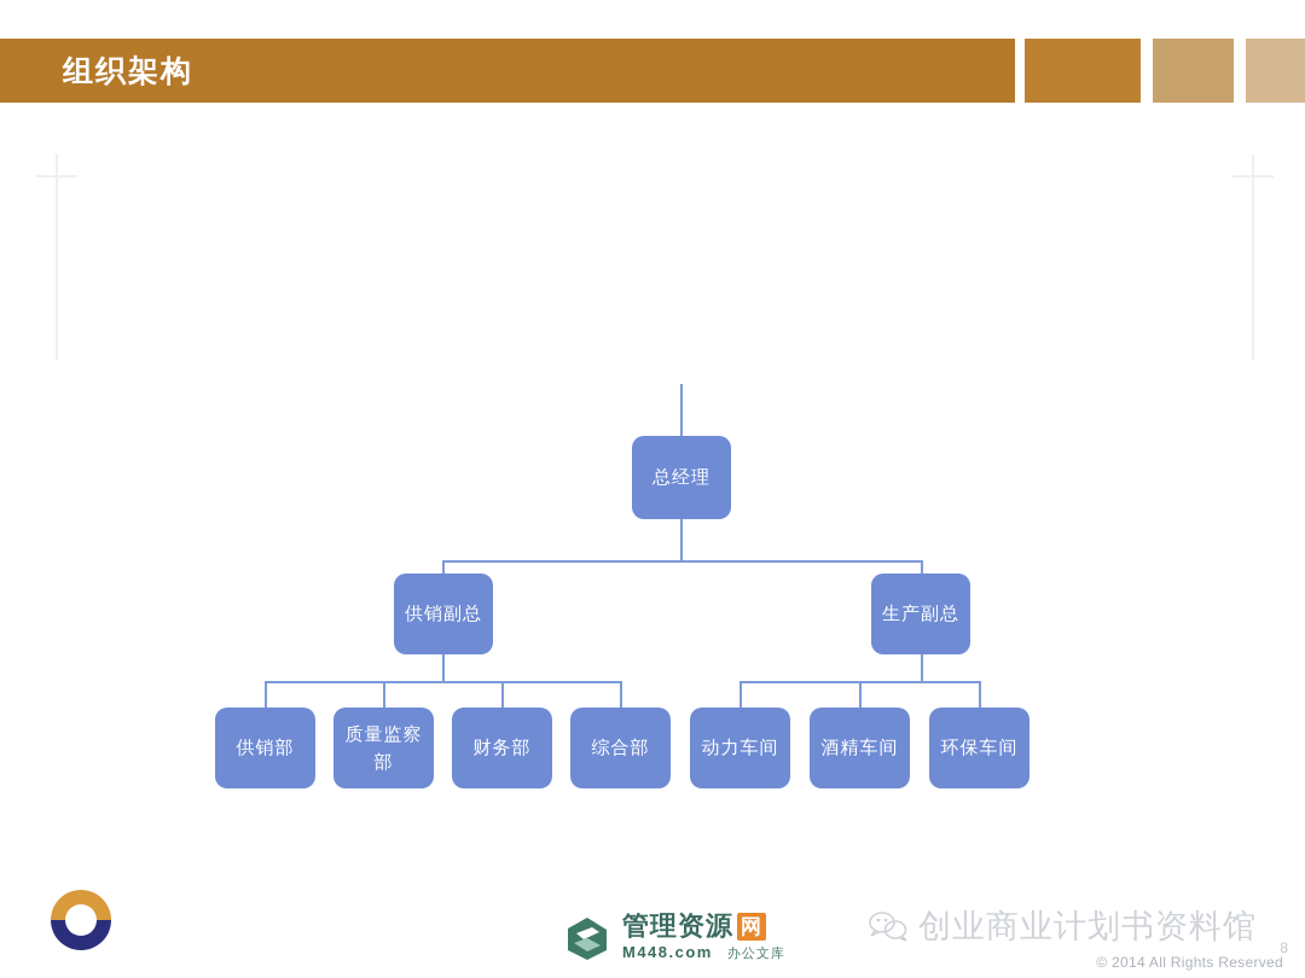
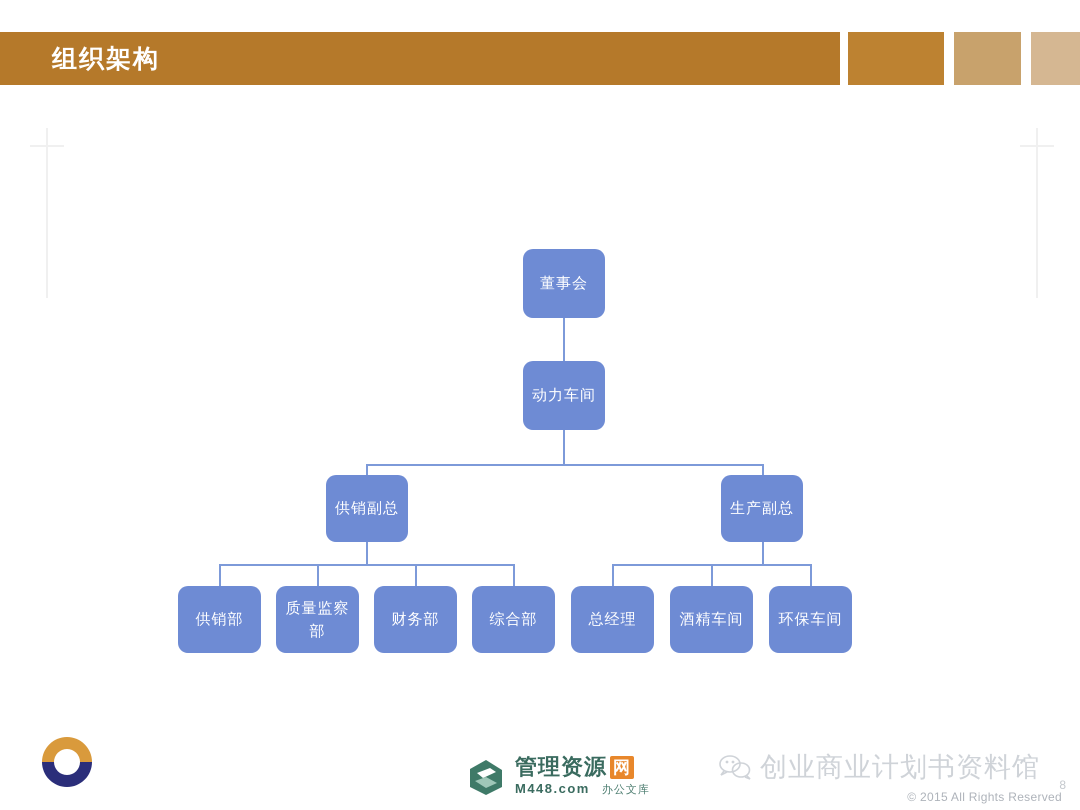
  组织架构
+ 董事会
- 总经理
+ 动力车间
  供销副总
  生产副总
  供销部
  质量监察部
  财务部
  综合部
- 动力车间
+ 总经理
  酒精车间
  环保车间
  管理资源
  网
  M448.com
  办公文库
  创业商业计划书资料馆
  8
- © 2014 All Rights Reserved
+ © 2015 All Rights Reserved
